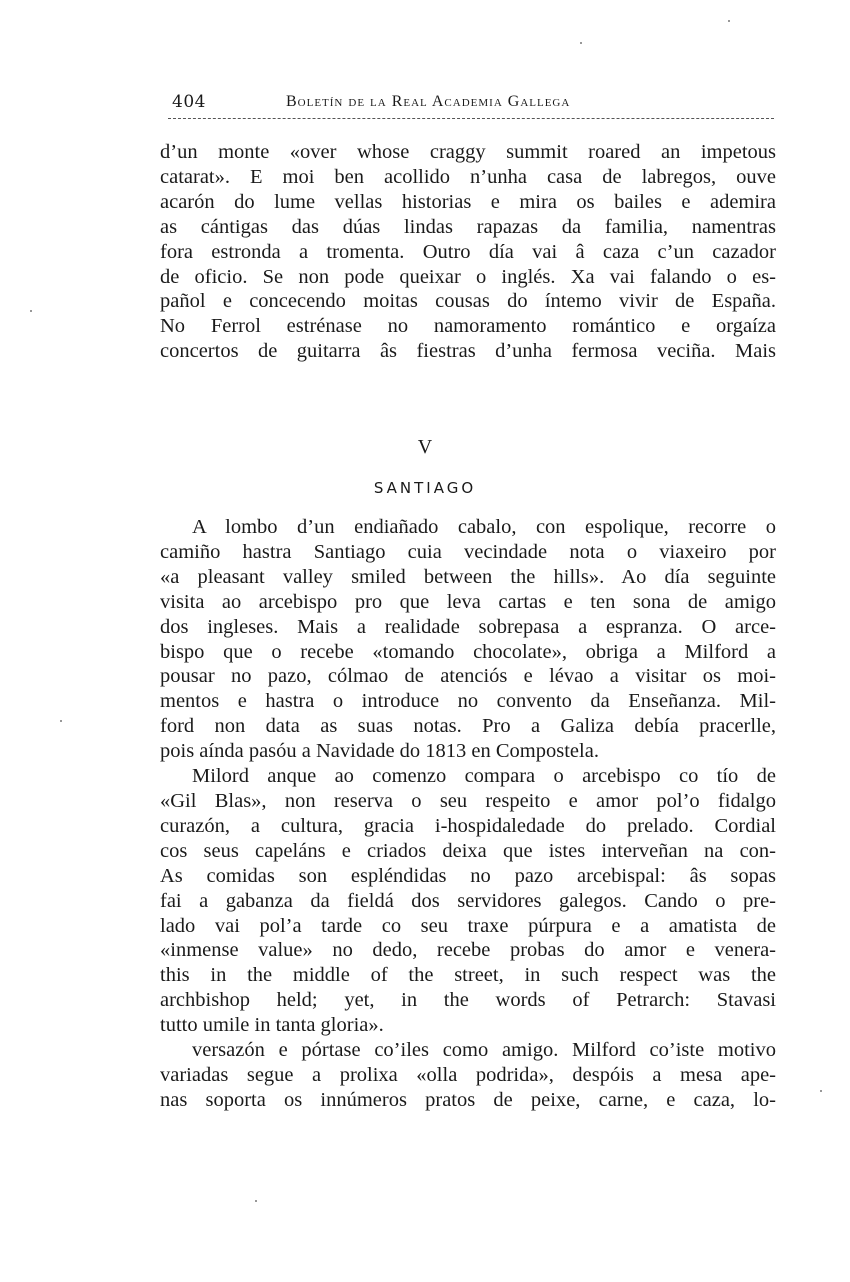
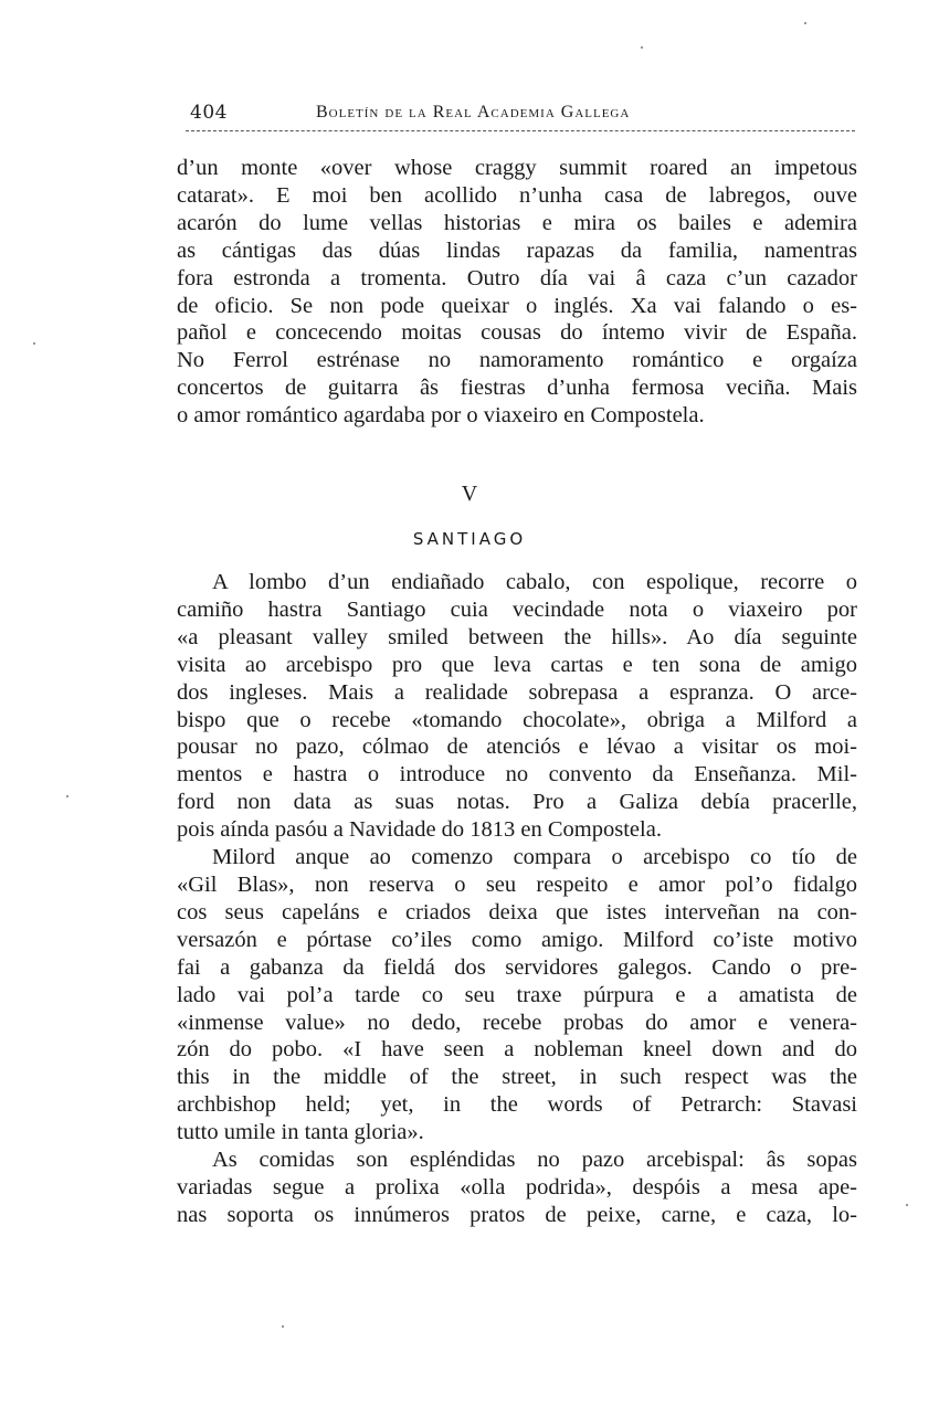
  404
  Boletín de la Real Academia Gallega
  d’un monte «over whose craggy summit roared an impetous
  catarat». E moi ben acollido n’unha casa de labregos, ouve
  acarón do lume vellas historias e mira os bailes e ademira
  as cántigas das dúas lindas rapazas da familia, namentras
  fora estronda a tromenta. Outro día vai â caza c’un cazador
  de oficio. Se non pode queixar o inglés. Xa vai falando o es-
  pañol e concecendo moitas cousas do íntemo vivir de España.
  No Ferrol estrénase no namoramento romántico e orgaíza
  concertos de guitarra âs fiestras d’unha fermosa veciña. Mais
+ o amor romántico agardaba por o viaxeiro en Compostela.
  V
  SANTIAGO
  A lombo d’un endiañado cabalo, con espolique, recorre o
  camiño hastra Santiago cuia vecindade nota o viaxeiro por
  «a pleasant valley smiled between the hills». Ao día seguinte
  visita ao arcebispo pro que leva cartas e ten sona de amigo
  dos ingleses. Mais a realidade sobrepasa a espranza. O arce-
  bispo que o recebe «tomando chocolate», obriga a Milford a
  pousar no pazo, cólmao de atenciós e lévao a visitar os moi-
  mentos e hastra o introduce no convento da Enseñanza. Mil-
  ford non data as suas notas. Pro a Galiza debía pracerlle,
  pois aínda pasóu a Navidade do 1813 en Compostela.
  Milord anque ao comenzo compara o arcebispo co tío de
  «Gil Blas», non reserva o seu respeito e amor pol’o fidalgo
- curazón, a cultura, gracia i-hospidaledade do prelado. Cordial
  cos seus capeláns e criados deixa que istes interveñan na con-
- As comidas son espléndidas no pazo arcebispal: âs sopas
+ versazón e pórtase co’iles como amigo. Milford co’iste motivo
  fai a gabanza da fieldá dos servidores galegos. Cando o pre-
  lado vai pol’a tarde co seu traxe púrpura e a amatista de
  «inmense value» no dedo, recebe probas do amor e venera-
+ zón do pobo. «I have seen a nobleman kneel down and do
  this in the middle of the street, in such respect was the
  archbishop held; yet, in the words of Petrarch: Stavasi
  tutto umile in tanta gloria».
- versazón e pórtase co’iles como amigo. Milford co’iste motivo
+ As comidas son espléndidas no pazo arcebispal: âs sopas
  variadas segue a prolixa «olla podrida», despóis a mesa ape-
  nas soporta os innúmeros pratos de peixe, carne, e caza, lo-
